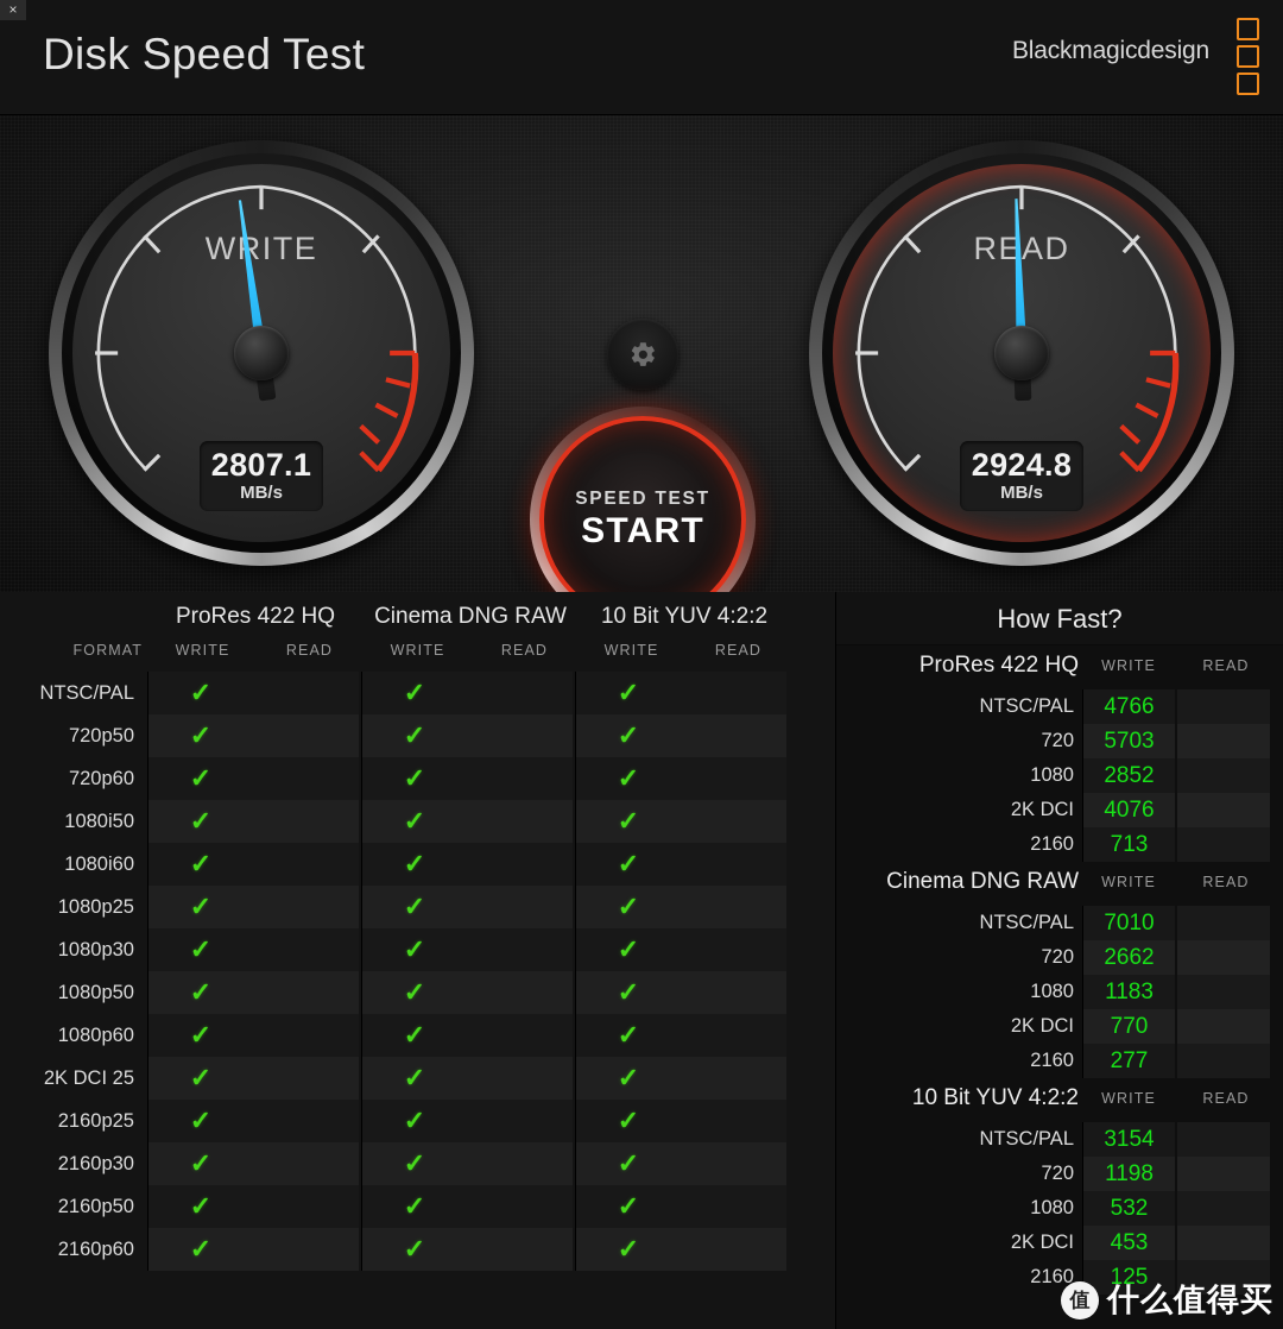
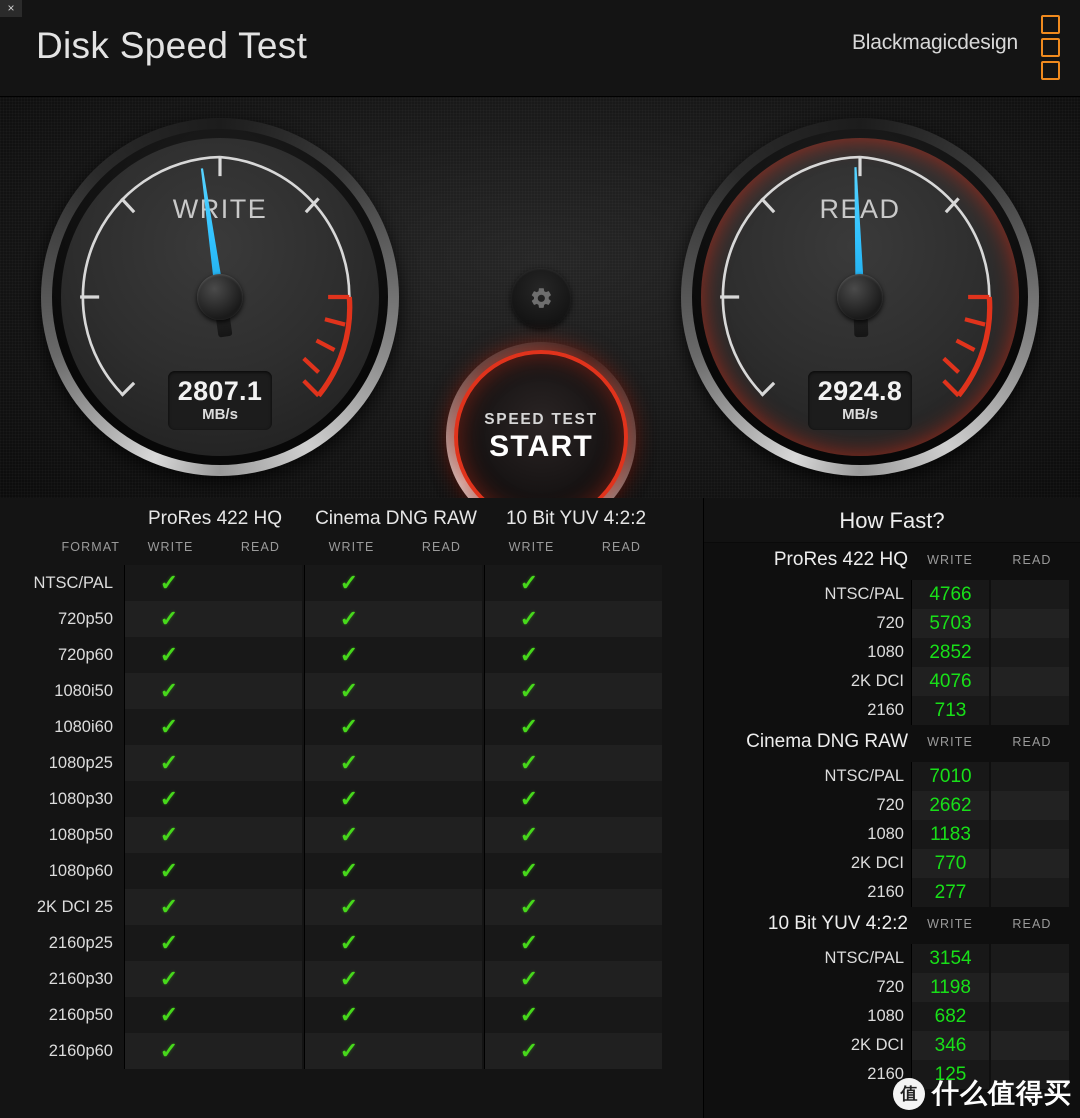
  ×
  Disk Speed Test
  Blackmagicdesign
  WRITE
  2807.1
  MB/s
  SPEED TEST
  START
  READ
  2924.8
  MB/s
  FORMAT
  ProRes 422 HQ
  Cinema DNG RAW
  10 Bit YUV 4:2:2
  WRITE
  READ
  WRITE
  READ
  WRITE
  READ
  NTSC/PAL
  ✓
  ✓
  ✓
  720p50
  ✓
  ✓
  ✓
  720p60
  ✓
  ✓
  ✓
  1080i50
  ✓
  ✓
  ✓
  1080i60
  ✓
  ✓
  ✓
  1080p25
  ✓
  ✓
  ✓
  1080p30
  ✓
  ✓
  ✓
  1080p50
  ✓
  ✓
  ✓
  1080p60
  ✓
  ✓
  ✓
  2K DCI 25
  ✓
  ✓
  ✓
  2160p25
  ✓
  ✓
  ✓
  2160p30
  ✓
  ✓
  ✓
  2160p50
  ✓
  ✓
  ✓
  2160p60
  ✓
  ✓
  ✓
  How Fast?
  ProRes 422 HQ
  WRITE
  READ
  NTSC/PAL
  4766
  720
  5703
  1080
  2852
  2K DCI
  4076
  2160
  713
  Cinema DNG RAW
  WRITE
  READ
  NTSC/PAL
  7010
  720
  2662
  1080
  1183
  2K DCI
  770
  2160
  277
  10 Bit YUV 4:2:2
  WRITE
  READ
  NTSC/PAL
  3154
  720
  1198
  1080
- 532
+ 682
  2K DCI
- 453
+ 346
  2160
  125
  值
  什么值得买
